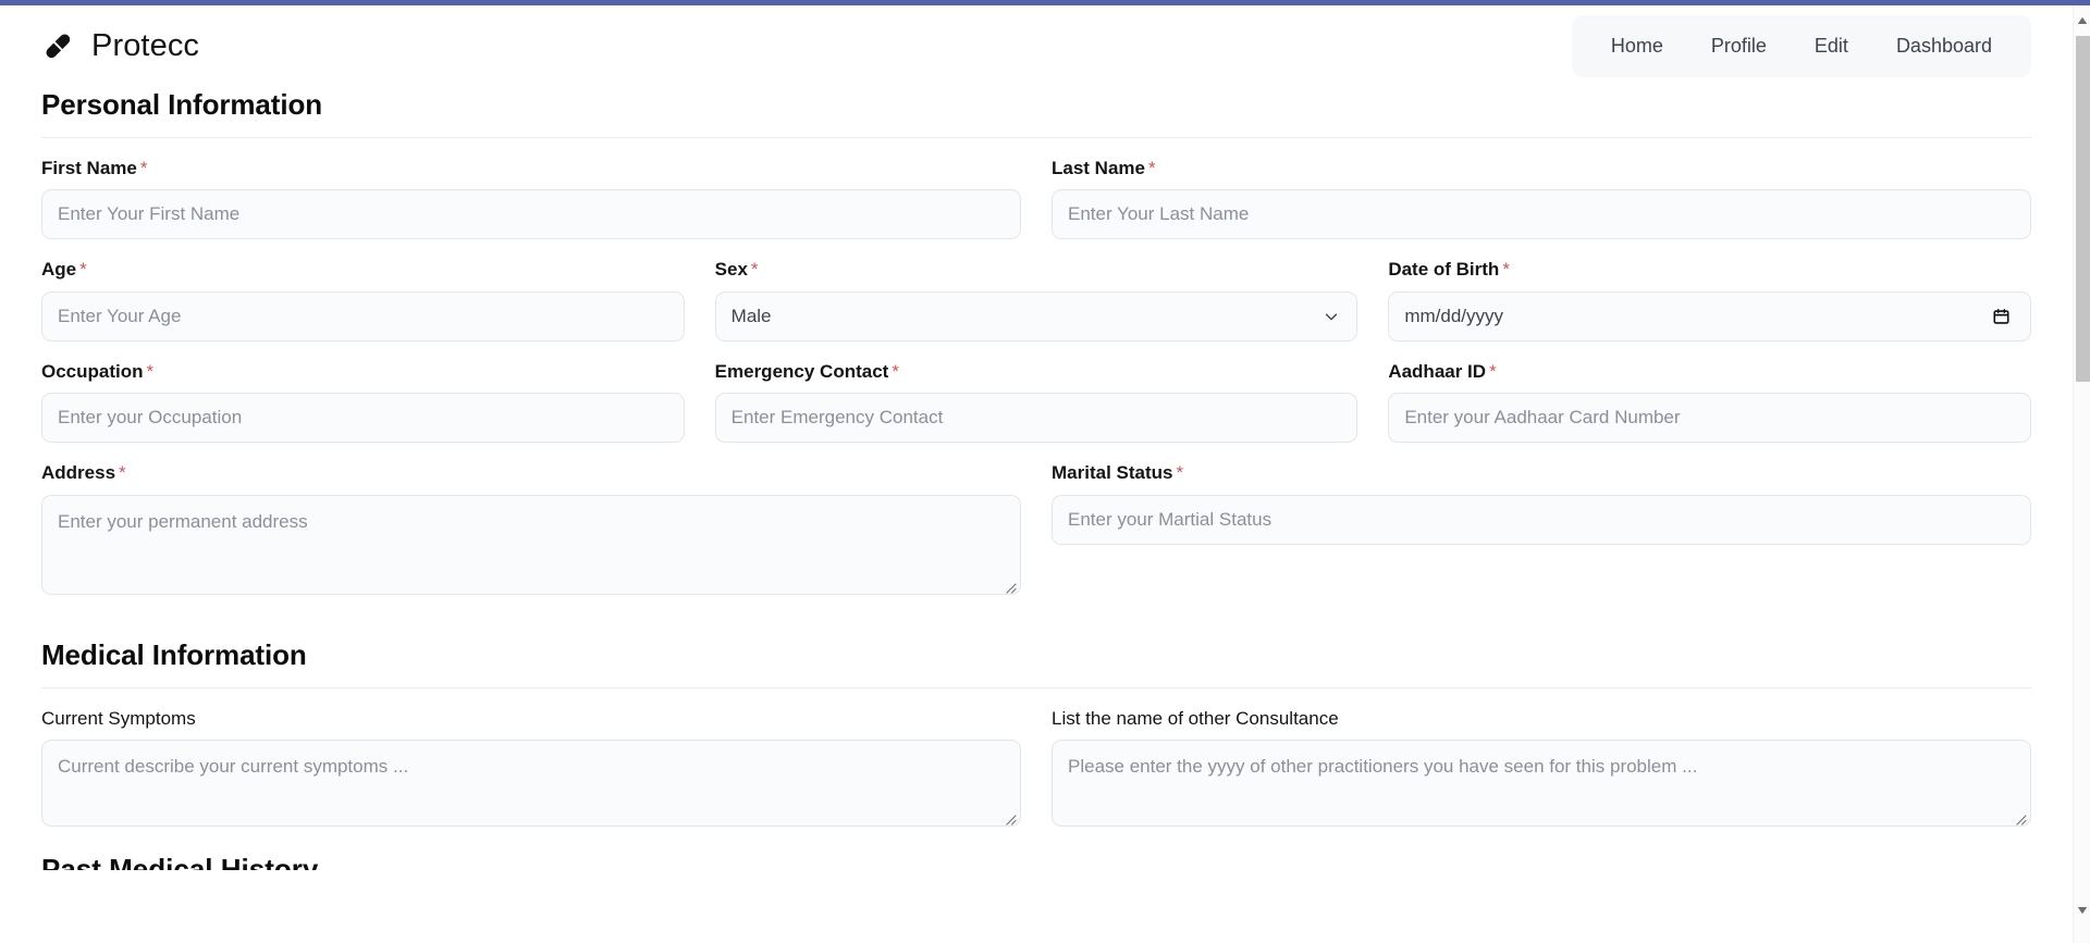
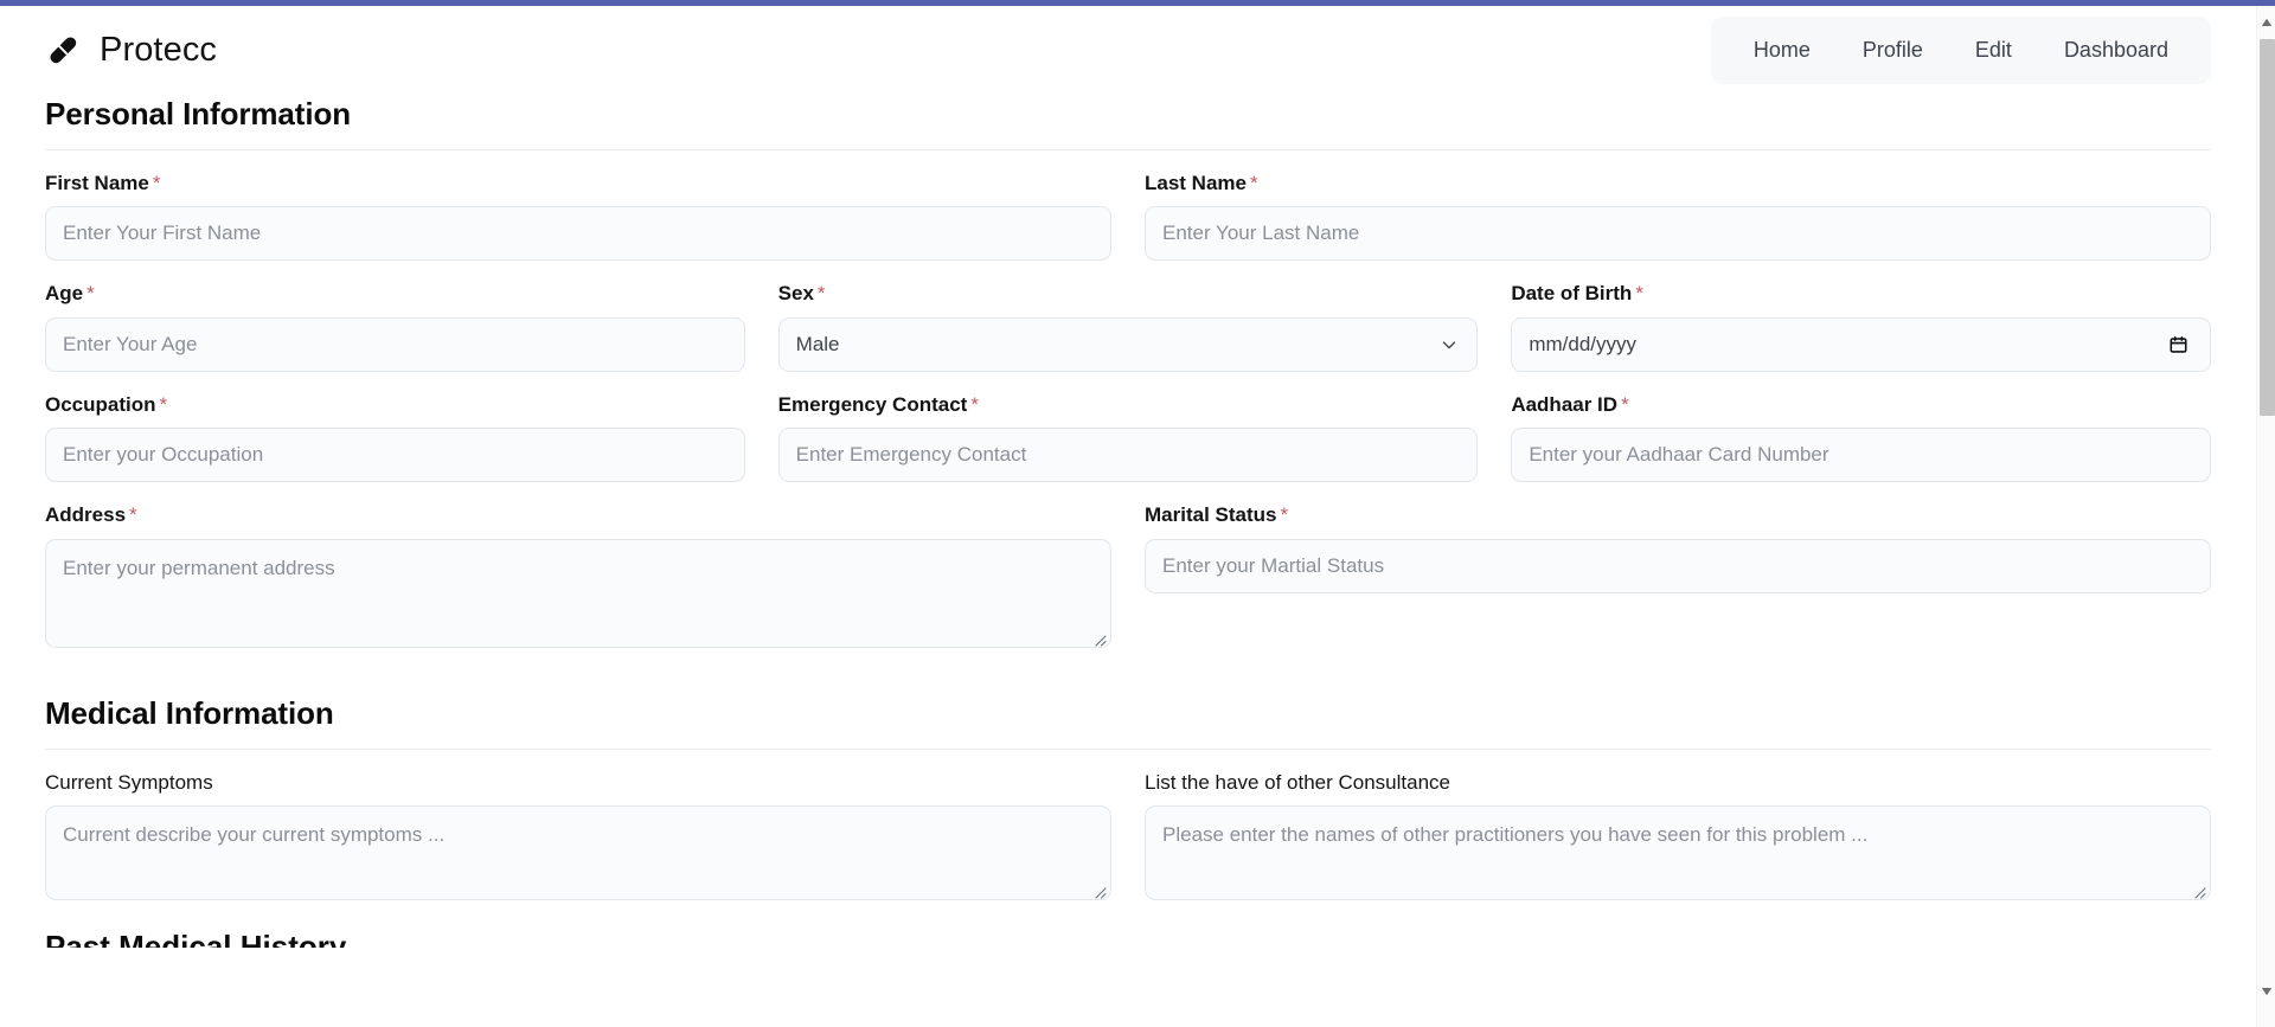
  Protecc
  Home
  Profile
  Edit
  Dashboard
  Personal Information
  First Name *
  Enter Your First Name
  Last Name *
  Enter Your Last Name
  Age *
  Enter Your Age
  Sex *
  Male
  Date of Birth *
  mm/dd/yyyy
  Occupation *
  Enter your Occupation
  Emergency Contact *
  Enter Emergency Contact
  Aadhaar ID *
  Enter your Aadhaar Card Number
  Address *
  Enter your permanent address
  Marital Status *
  Enter your Martial Status
  Medical Information
  Current Symptoms
  Current describe your current symptoms ...
- List the name of other Consultance
+ List the have of other Consultance
- Please enter the yyyy of other practitioners you have seen for this problem ...
+ Please enter the names of other practitioners you have seen for this problem ...
  Past Medical History
